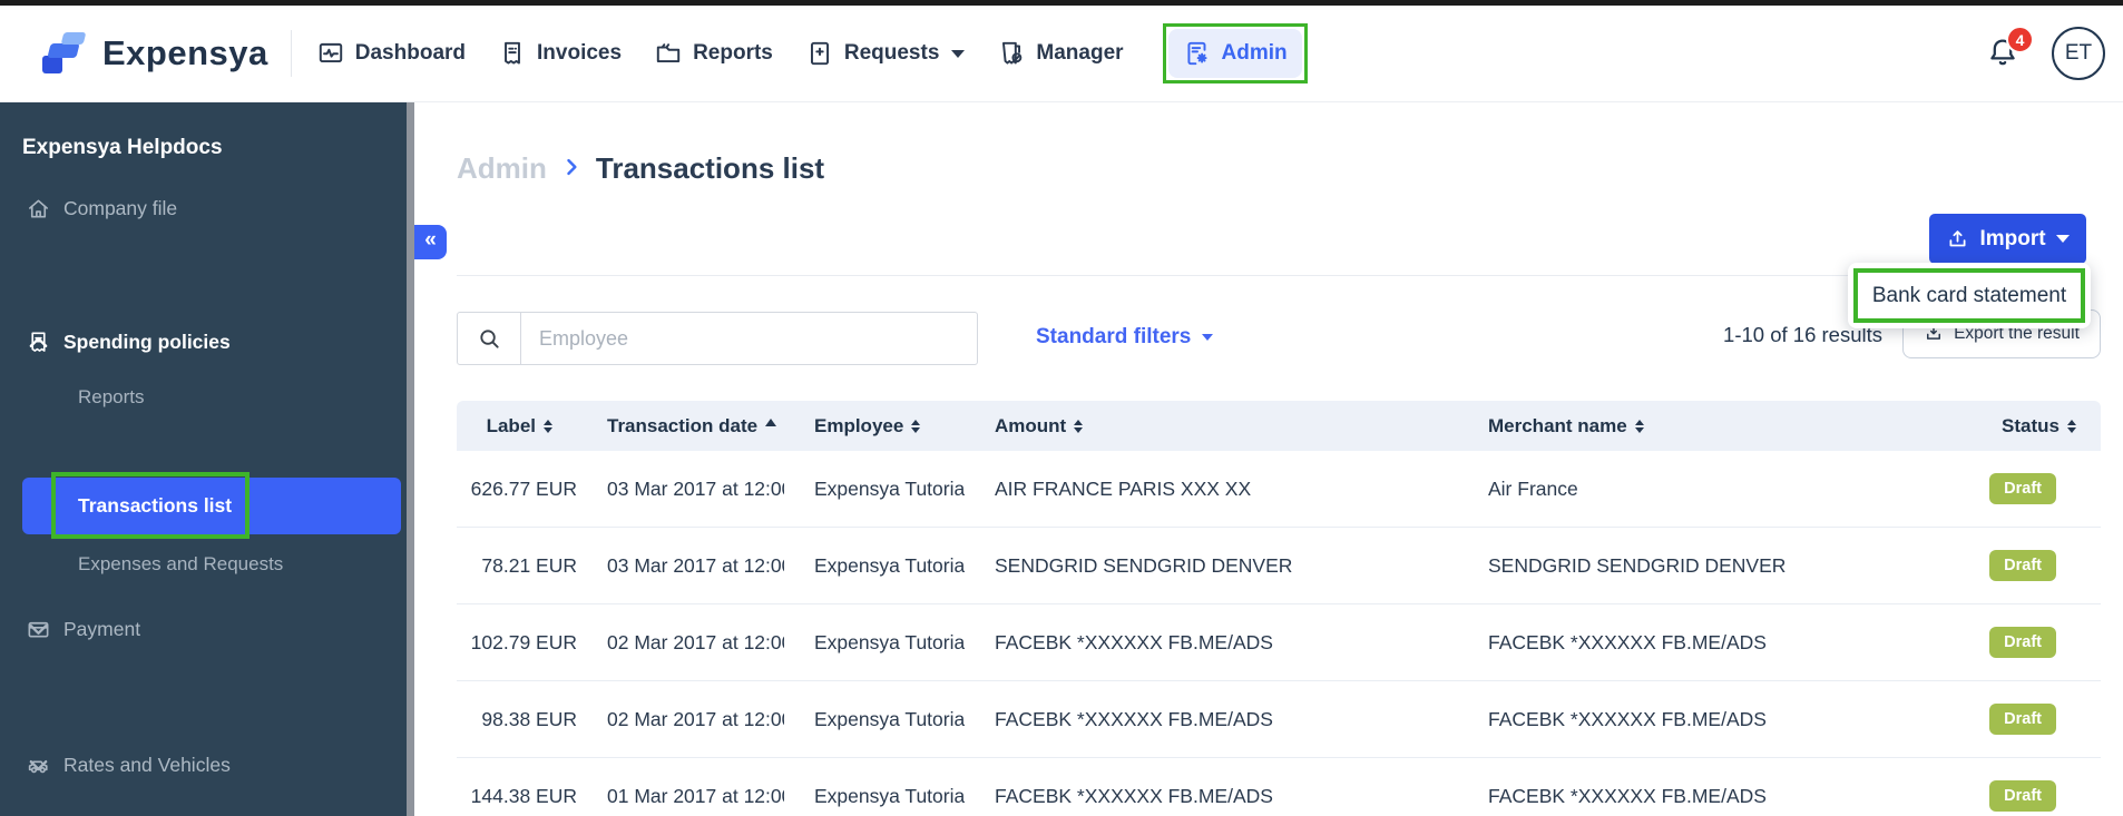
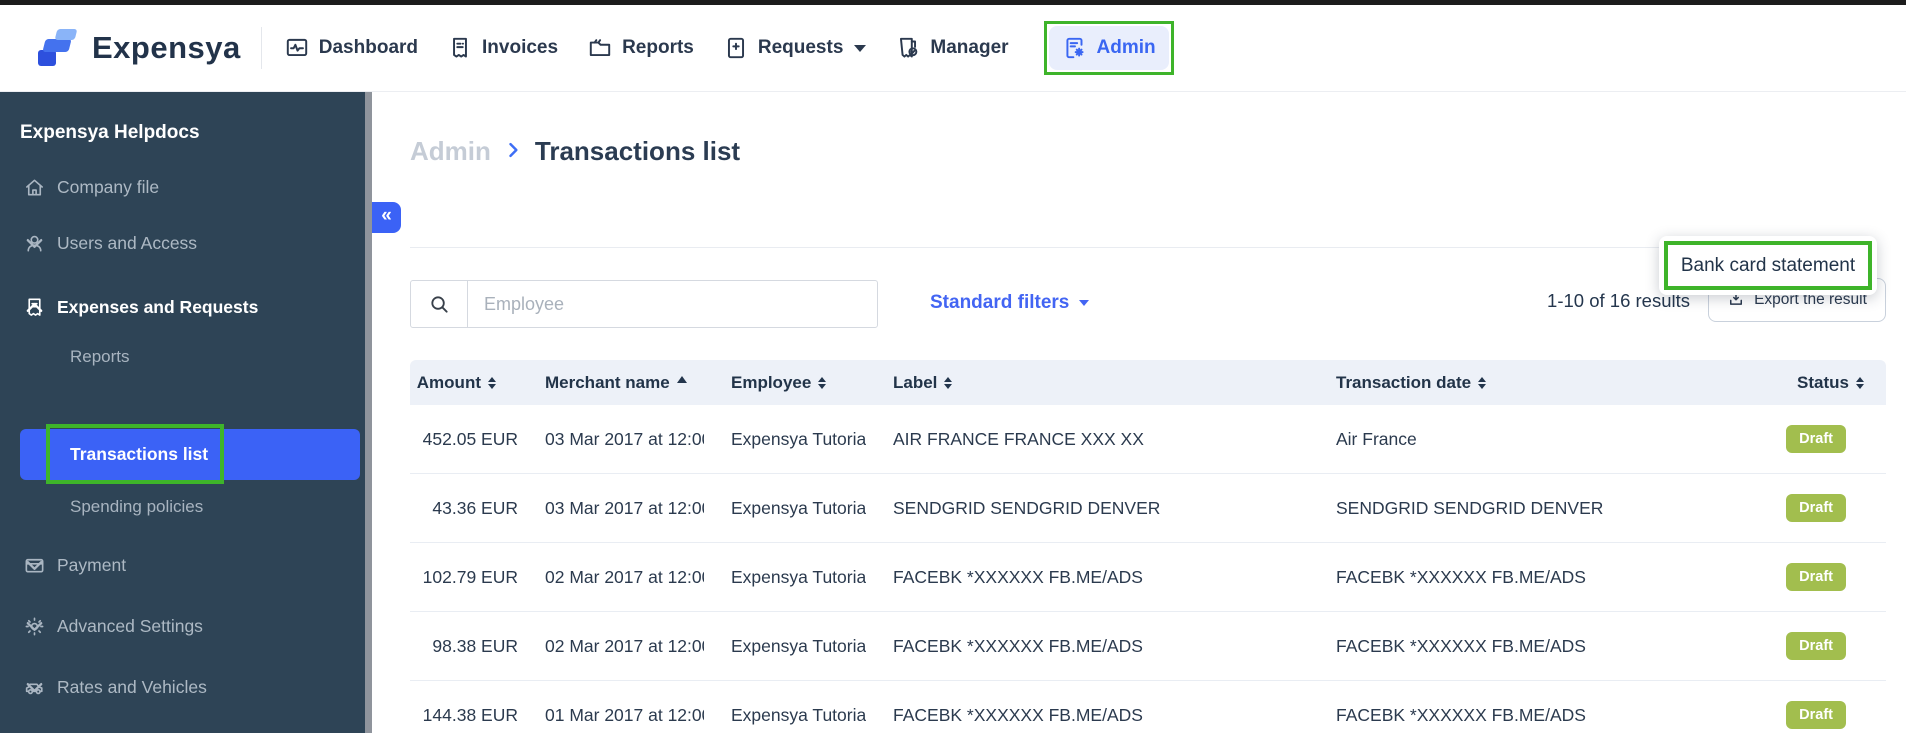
  Expensya
  Dashboard
  Invoices
  Reports
  Requests
  Manager
  Admin
- 4
- ET
  Expensya Helpdocs
  Company file
+ Users and Access
- Spending policies
+ Expenses and Requests
  Reports
  Transactions list
- Expenses and Requests
+ Spending policies
  Payment
+ Advanced Settings
  Rates and Vehicles
  Admin
  Transactions list
  «
- Import
  Employee
  Standard filters
  1-10 of 16 results
  Export the result
  Bank card statement
- Label
+ Amount
- Transaction date
+ Merchant name
  Employee
- Amount
+ Label
- Merchant name
+ Transaction date
  Status
- 626.77 EUR
+ 452.05 EUR
  03 Mar 2017 at 12:0
  Expensya Tutoria
- AIR FRANCE PARIS XXX XX
+ AIR FRANCE FRANCE XXX XX
  Air France
  Draft
- 78.21 EUR
+ 43.36 EUR
  03 Mar 2017 at 12:0
  Expensya Tutoria
  SENDGRID SENDGRID DENVER
  SENDGRID SENDGRID DENVER
  Draft
  102.79 EUR
  02 Mar 2017 at 12:0
  Expensya Tutoria
  FACEBK *XXXXXX FB.ME/ADS
  FACEBK *XXXXXX FB.ME/ADS
  Draft
  98.38 EUR
  02 Mar 2017 at 12:0
  Expensya Tutoria
  FACEBK *XXXXXX FB.ME/ADS
  FACEBK *XXXXXX FB.ME/ADS
  Draft
  144.38 EUR
  01 Mar 2017 at 12:0
  Expensya Tutoria
  FACEBK *XXXXXX FB.ME/ADS
  FACEBK *XXXXXX FB.ME/ADS
  Draft
